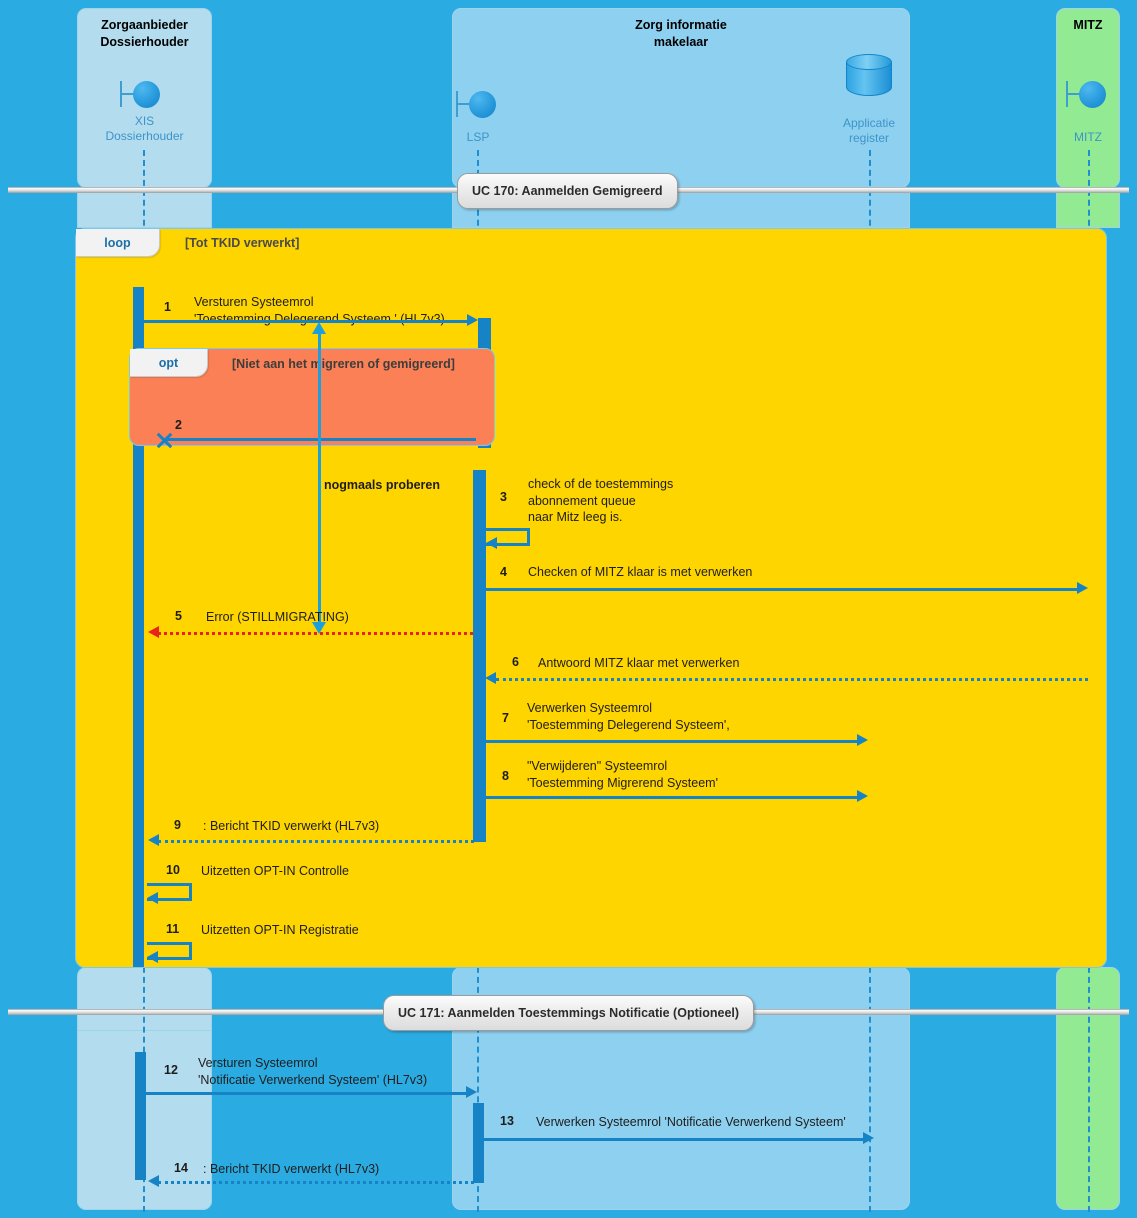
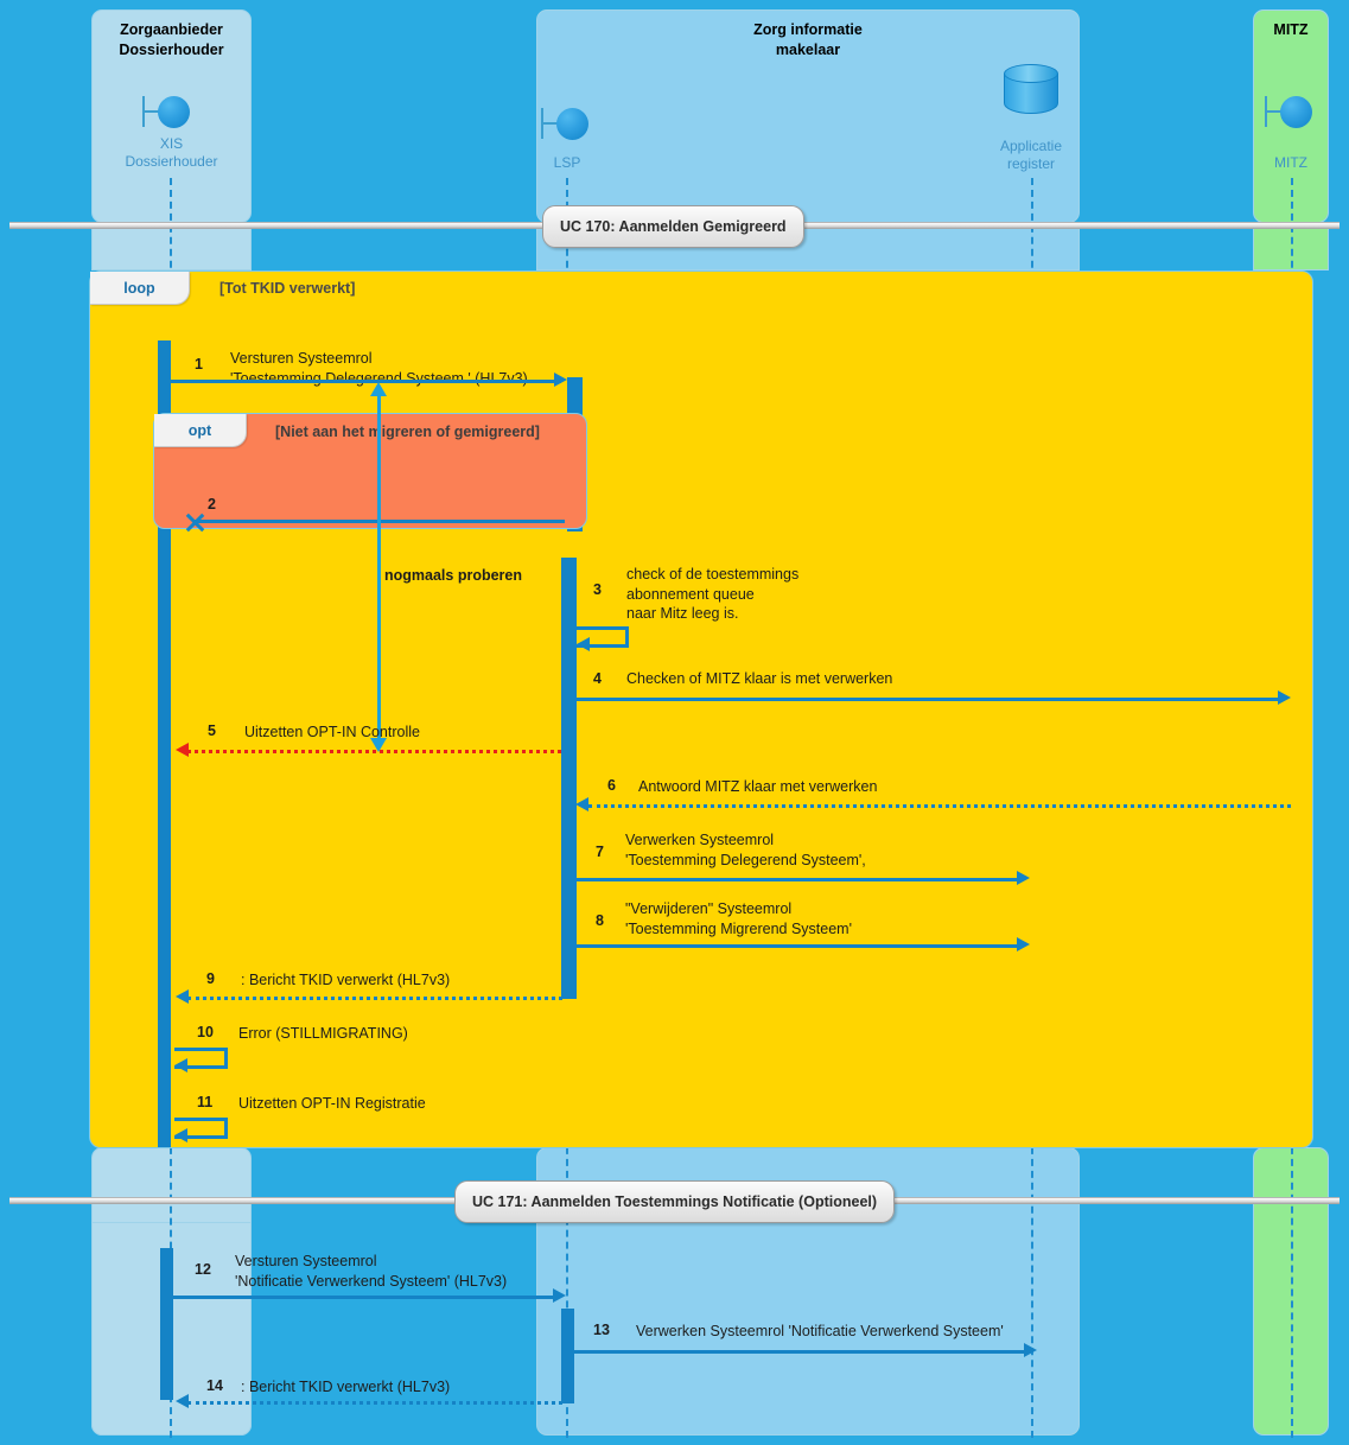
  Zorgaanbieder
  Dossierhouder
  Zorg informatie
  makelaar
  MITZ
  XIS
  Dossierhouder
  LSP
  Applicatie
  register
  MITZ
  UC 170: Aanmelden Gemigreerd
  loop
  [Tot TKID verwerkt]
  1
  Versturen Systeemrol
  'Toestemming Delegerend Systeem ' (HL7v3)
  opt
  [Niet aan het migreren of gemigreerd]
  2
  nogmaals proberen
  3
  check of de toestemmings
  abonnement queue
  naar Mitz leeg is.
  4
  Checken of MITZ klaar is met verwerken
  5
- Error (STILLMIGRATING)
+ Uitzetten OPT-IN Controlle
  6
  Antwoord MITZ klaar met verwerken
  7
  Verwerken Systeemrol
  'Toestemming Delegerend Systeem',
  8
  "Verwijderen" Systeemrol
  'Toestemming Migrerend Systeem'
  9
  : Bericht TKID verwerkt (HL7v3)
  10
- Uitzetten OPT-IN Controlle
+ Error (STILLMIGRATING)
  11
  Uitzetten OPT-IN Registratie
  UC 171: Aanmelden Toestemmings Notificatie (Optioneel)
  12
  Versturen Systeemrol
  'Notificatie Verwerkend Systeem' (HL7v3)
  13
  Verwerken Systeemrol 'Notificatie Verwerkend Systeem'
  14
  : Bericht TKID verwerkt (HL7v3)
